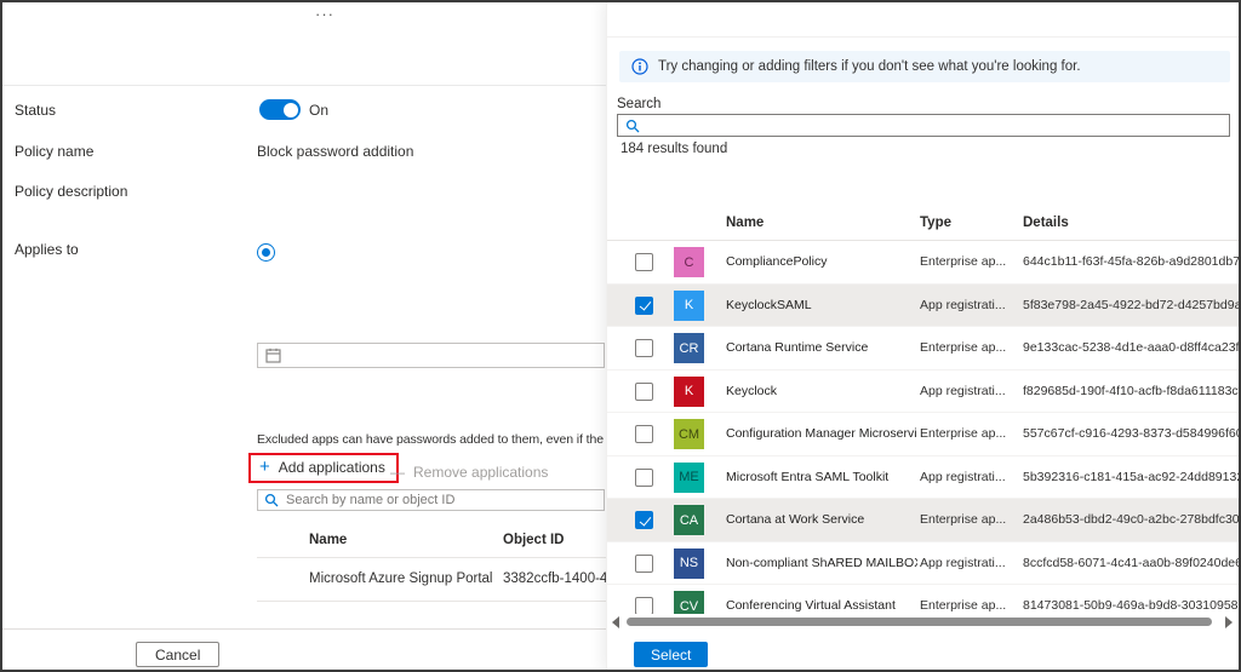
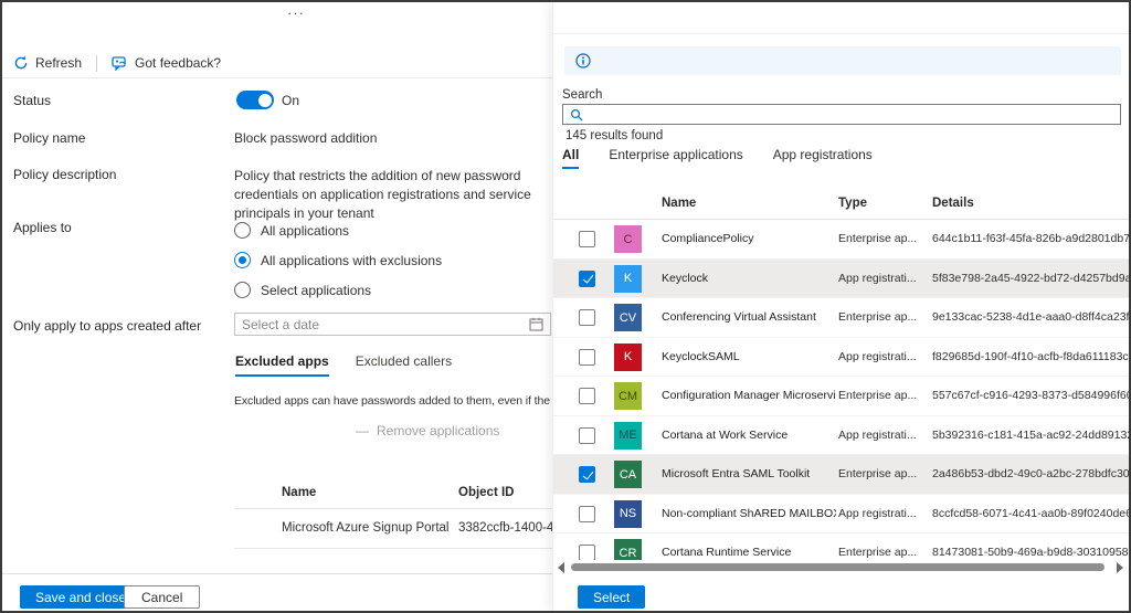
  ···
+ Refresh
+ Got feedback?
  Status
  On
  Policy name
  Block password addition
  Policy description
+ Policy that restricts the addition of new password credentials on application registrations and service principals in your tenant
  Applies to
+ All applications
+ All applications with exclusions
+ Select applications
+ Only apply to apps created after
+ Select a date
+ Excluded apps
+ Excluded callers
  Excluded apps can have passwords added to them, even if the
- +
- Add applications
  —
  Remove applications
- Search by name or object ID
  Name
  Object ID
  Microsoft Azure Signup Portal
  3382ccfb-1400-4
+ Save and close
  Cancel
- Try changing or adding filters if you don't see what you're looking for.
  Search
- 184 results found
+ 145 results found
+ All
+ Enterprise applications
+ App registrations
  Name
  Type
  Details
  C
  CompliancePolicy
  Enterprise ap...
  644c1b11-f63f-45fa-826b-a9d2801db7
  K
- KeyclockSAML
+ Keyclock
  App registrati...
  5f83e798-2a45-4922-bd72-d4257bd9a
- CR
+ CV
- Cortana Runtime Service
+ Conferencing Virtual Assistant
  Enterprise ap...
  9e133cac-5238-4d1e-aaa0-d8ff4ca23f
  K
- Keyclock
+ KeyclockSAML
  App registrati...
  f829685d-190f-4f10-acfb-f8da611183c
  CM
  Configuration Manager Microservi
  Enterprise ap...
  557c67cf-c916-4293-8373-d584996f6
  ME
- Microsoft Entra SAML Toolkit
+ Cortana at Work Service
  App registrati...
  5b392316-c181-415a-ac92-24dd8913
  CA
- Cortana at Work Service
+ Microsoft Entra SAML Toolkit
  Enterprise ap...
  2a486b53-dbd2-49c0-a2bc-278bdfc30
  NS
  Non-compliant ShARED MAILBO
  App registrati...
  8ccfcd58-6071-4c41-aa0b-89f0240de
- CV
+ CR
- Conferencing Virtual Assistant
+ Cortana Runtime Service
  Enterprise ap...
  81473081-50b9-469a-b9d8-30310958
  Select
